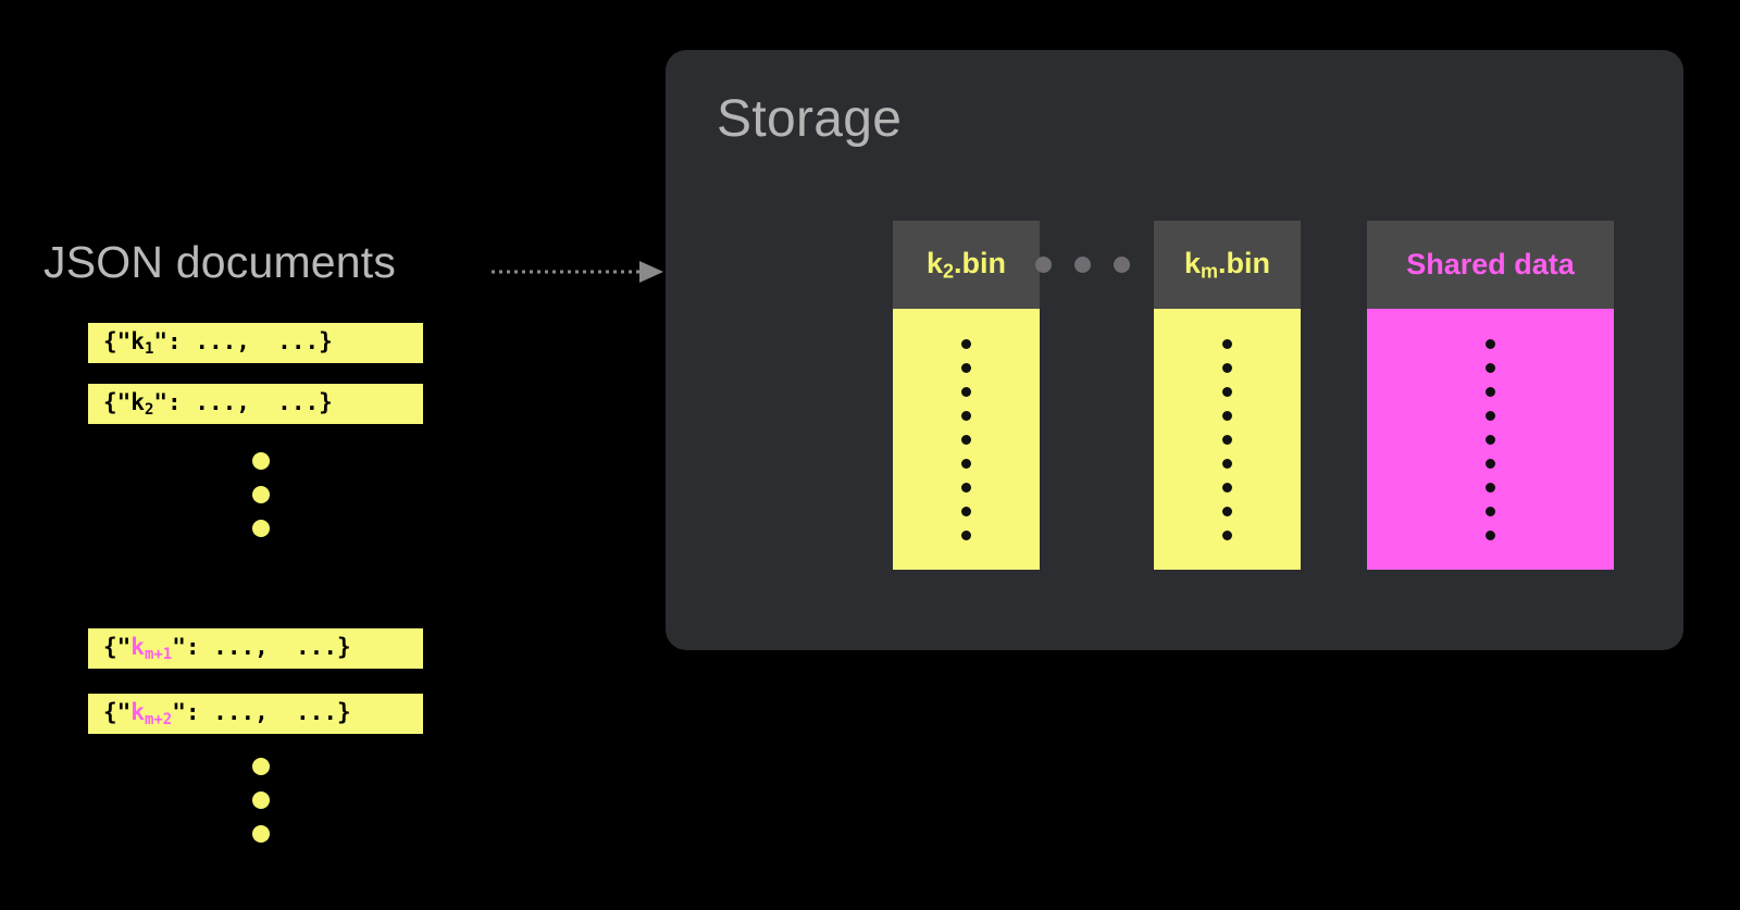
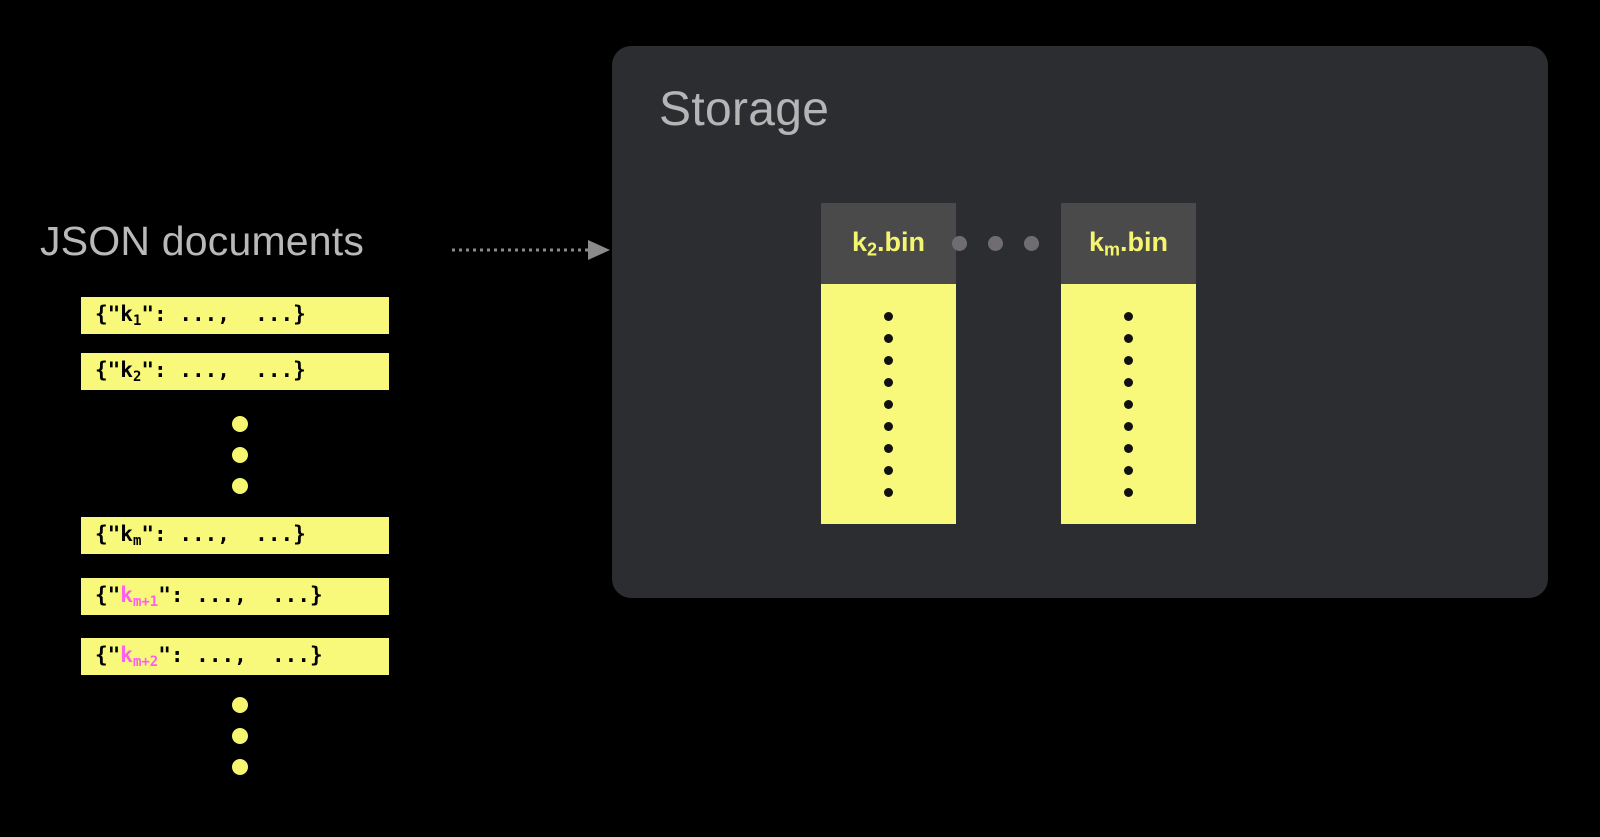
  JSON documents
  {"k1": ..., ...}
  {"k2": ..., ...}
+ {"km": ..., ...}
  {"km+1": ..., ...}
  {"km+2": ..., ...}
  Storage
  k2.bin
  km.bin
- Shared data
